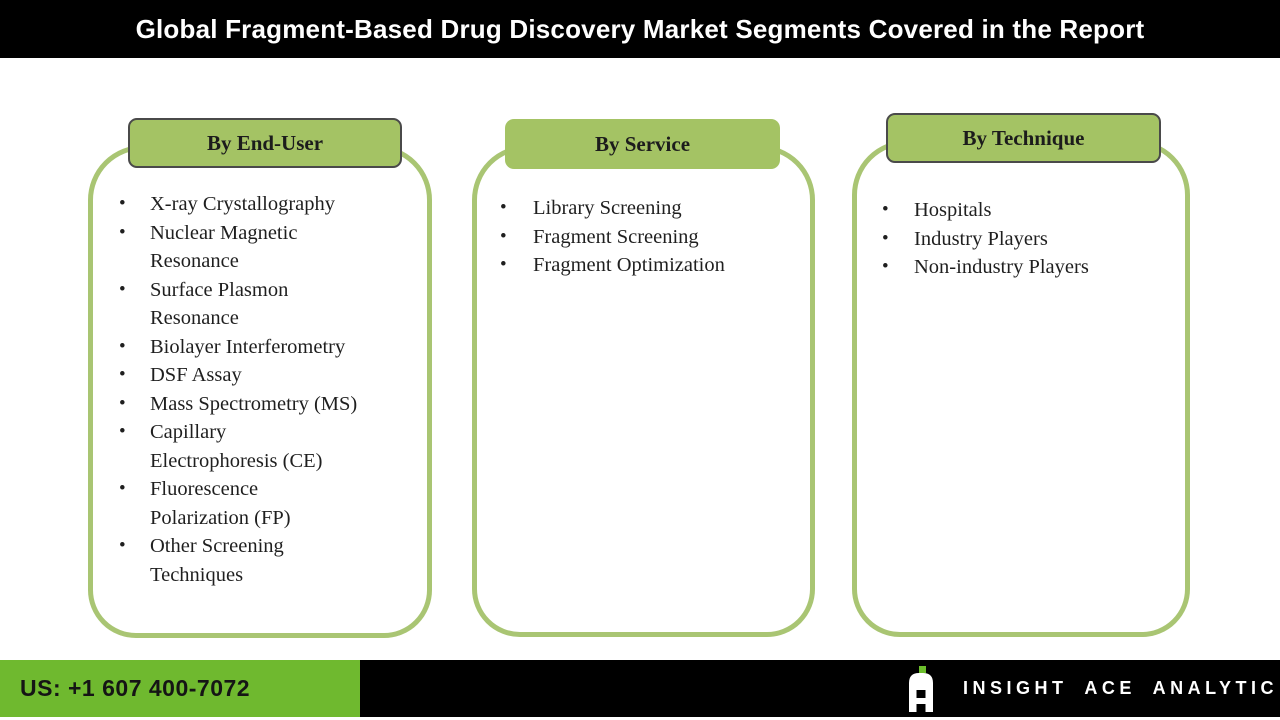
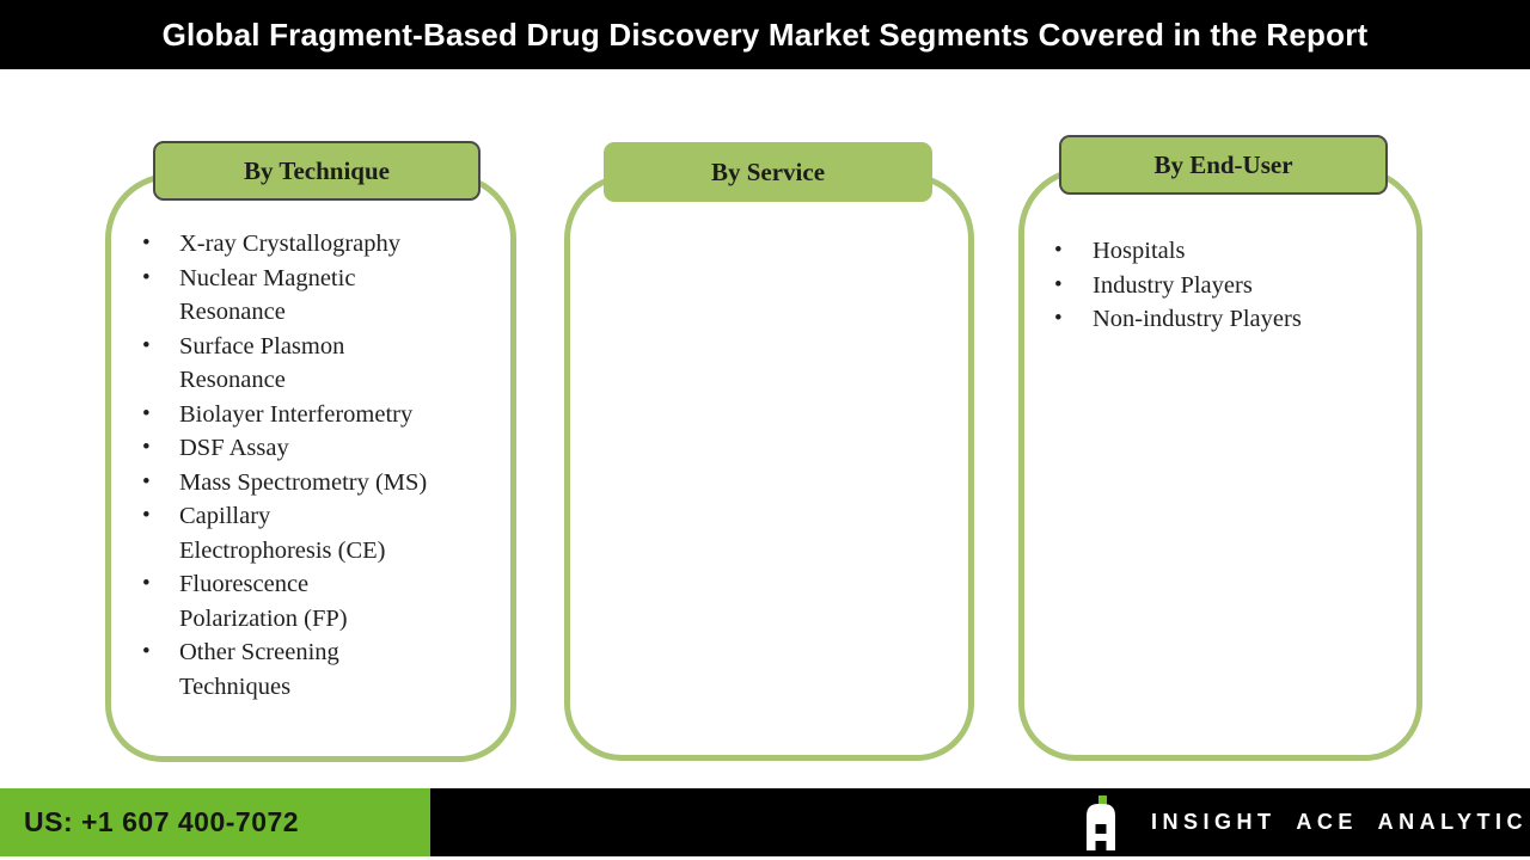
  Global Fragment-Based Drug Discovery Market Segments Covered in the Report
- By End-User
+ By Technique
  By Service
- By Technique
+ By End-User
  X-ray Crystallography
  Nuclear Magnetic
  Resonance
  Surface Plasmon
  Resonance
  Biolayer Interferometry
  DSF Assay
  Mass Spectrometry (MS)
  Capillary
  Electrophoresis (CE)
  Fluorescence
  Polarization (FP)
  Other Screening
  Techniques
- Library Screening
- Fragment Screening
- Fragment Optimization
  Hospitals
  Industry Players
  Non-industry Players
  US: +1 607 400-7072
  INSIGHT ACE ANALYTIC
